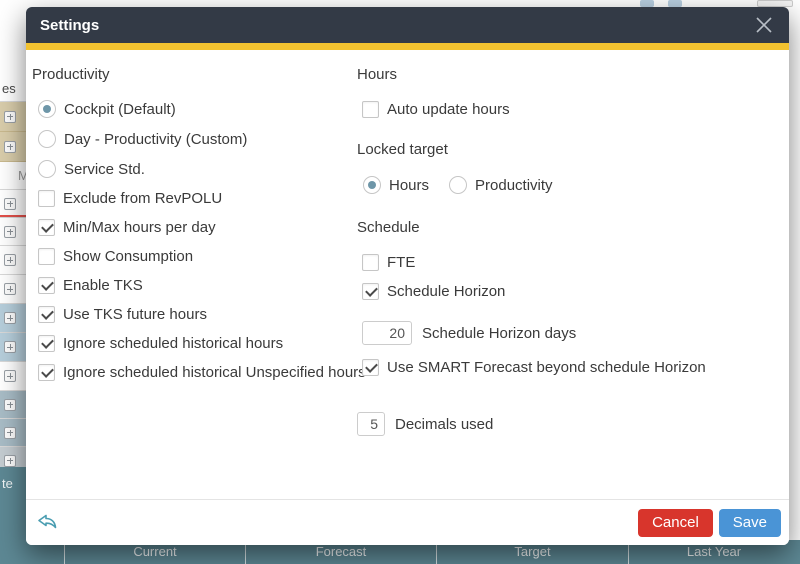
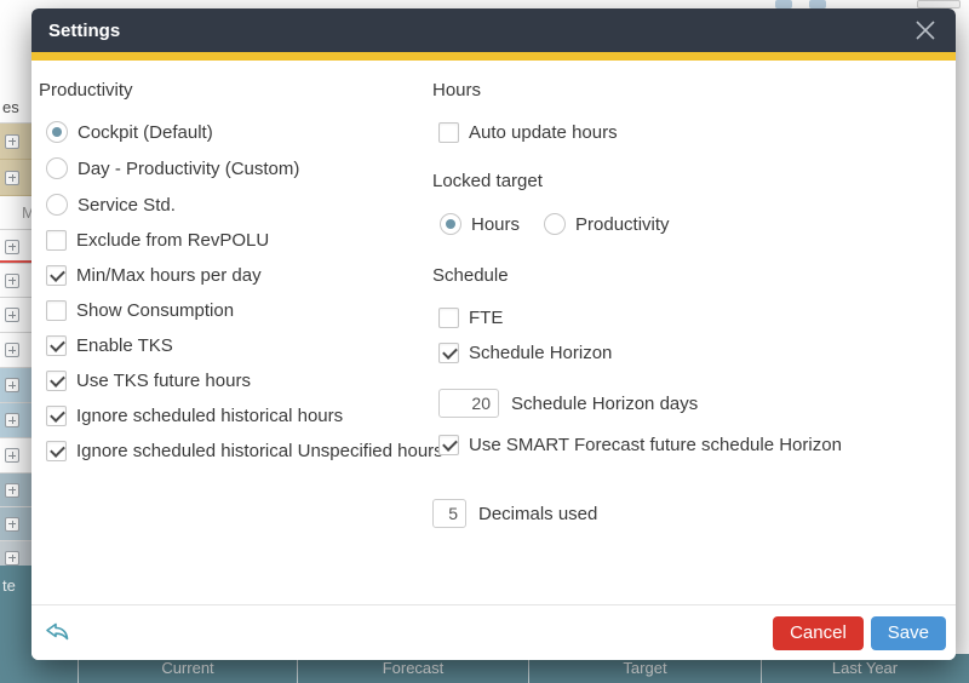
  es
  M
  te
  Current
  Forecast
  Target
  Last Year
  Settings
  Productivity
  Cockpit (Default)
  Day - Productivity (Custom)
  Service Std.
  Exclude from RevPOLU
  Min/Max hours per day
  Show Consumption
  Enable TKS
  Use TKS future hours
  Ignore scheduled historical hours
  Ignore scheduled historical Unspecified hour
  Hours
  Auto update hours
  Locked target
  Hours
  Productivity
  Schedule
  FTE
  Schedule Horizon
  20
  Schedule Horizon days
- Use SMART Forecast beyond schedule Horizon
+ Use SMART Forecast future schedule Horizon
  5
  Decimals used
  Cancel
  Save
